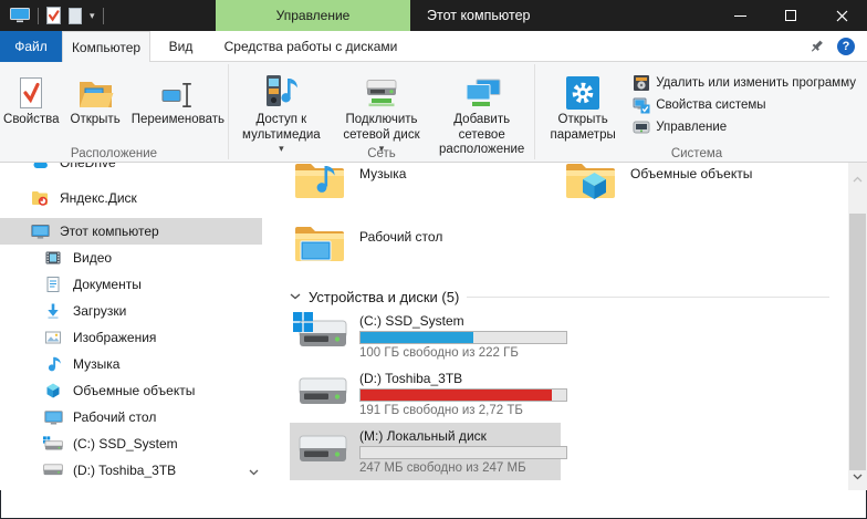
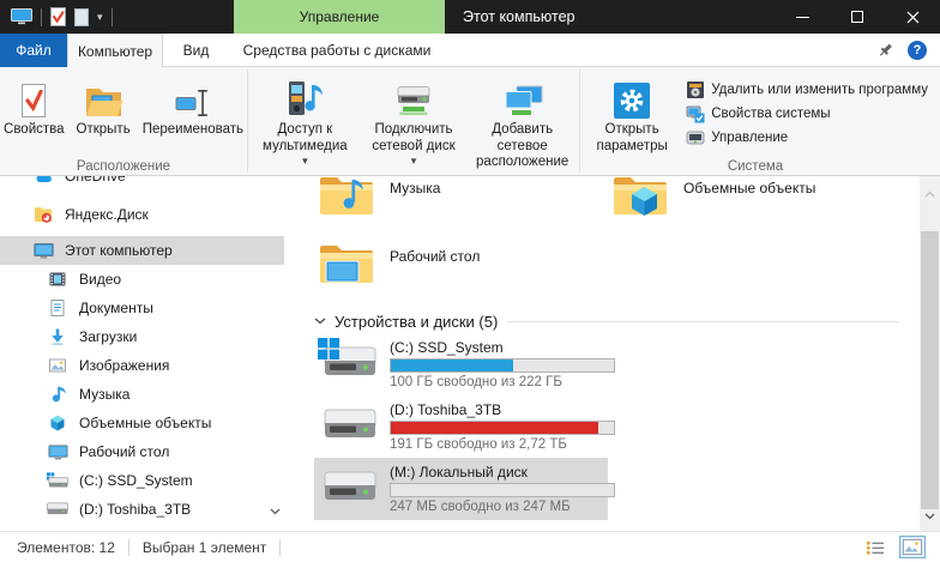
  ▾
  Управление
  Этот компьютер
  Файл
  Компьютер
  Вид
  Средства работы с дисками
  ?
  Свойства
  Открыть
  Переименовать
  Расположение
  Доступ к мультимедиа
  ▾
  Подключить сетевой диск
  ▾
  Добавить сетевое расположение
- Сеть
  Открыть параметры
  Удалить или изменить программу
  Свойства системы
  Управление
  Система
  OneDrive
  Яндекс.Диск
  Этот компьютер
  Видео
  Документы
  Загрузки
  Изображения
  Музыка
  Объемные объекты
  Рабочий стол
  (C:) SSD_System
  (D:) Toshiba_3TB
  Музыка
  Объемные объекты
  Рабочий стол
  Устройства и диски (5)
  (C:) SSD_System
  100 ГБ свободно из 222 ГБ
  (D:) Toshiba_3TB
  191 ГБ свободно из 2,72 ТБ
  (M:) Локальный диск
  247 МБ свободно из 247 МБ
+ Элементов: 12
+ Выбран 1 элемент
